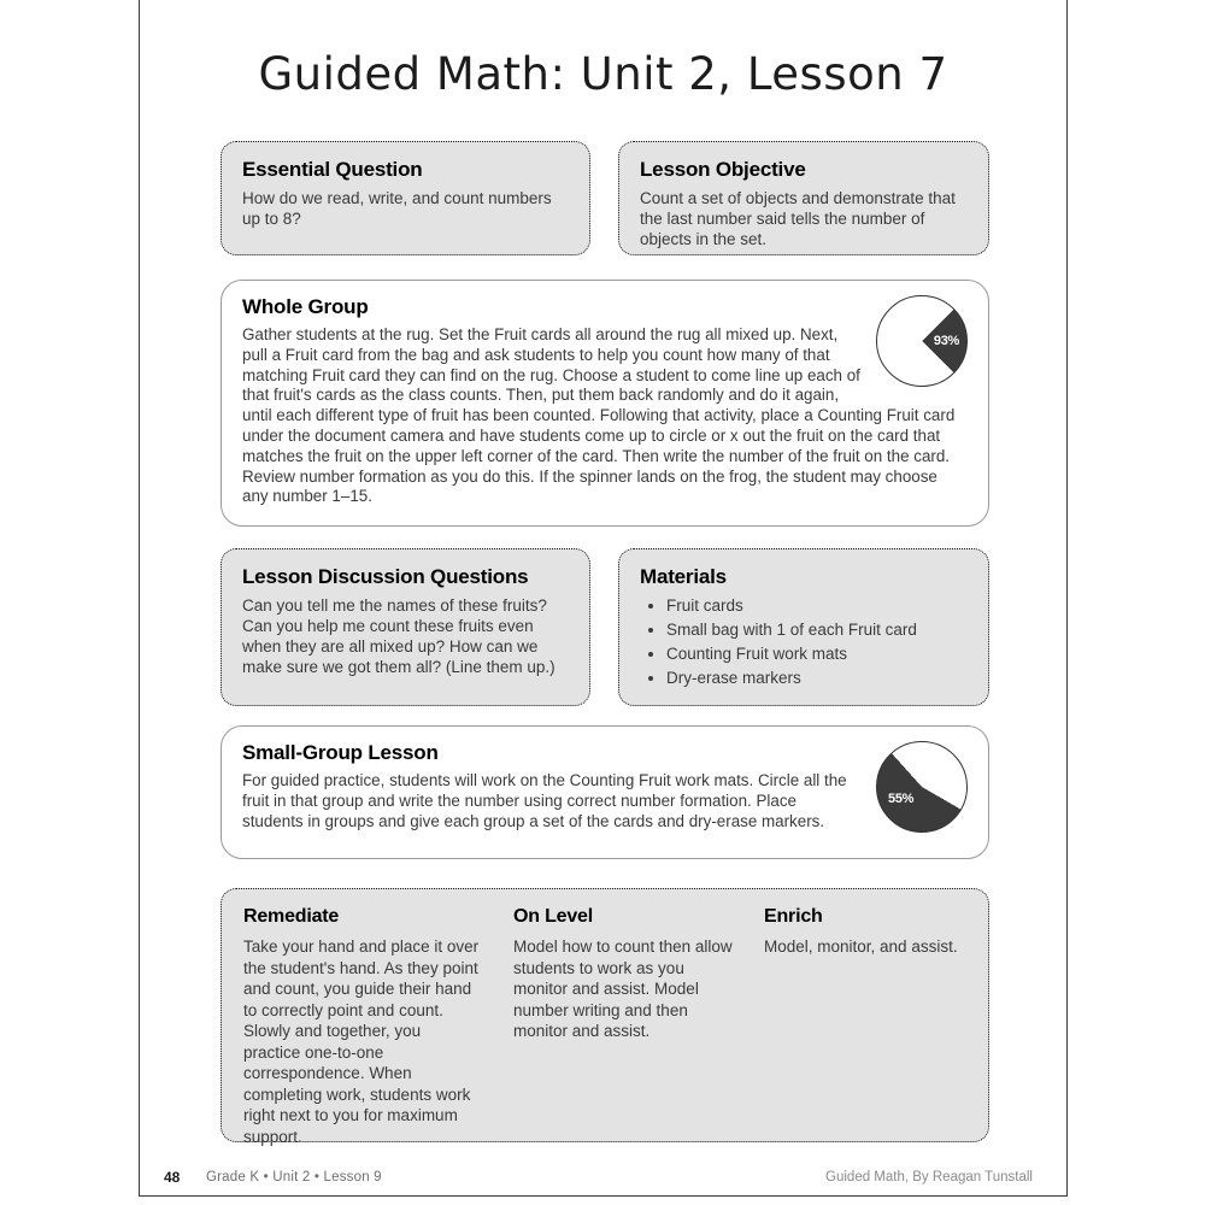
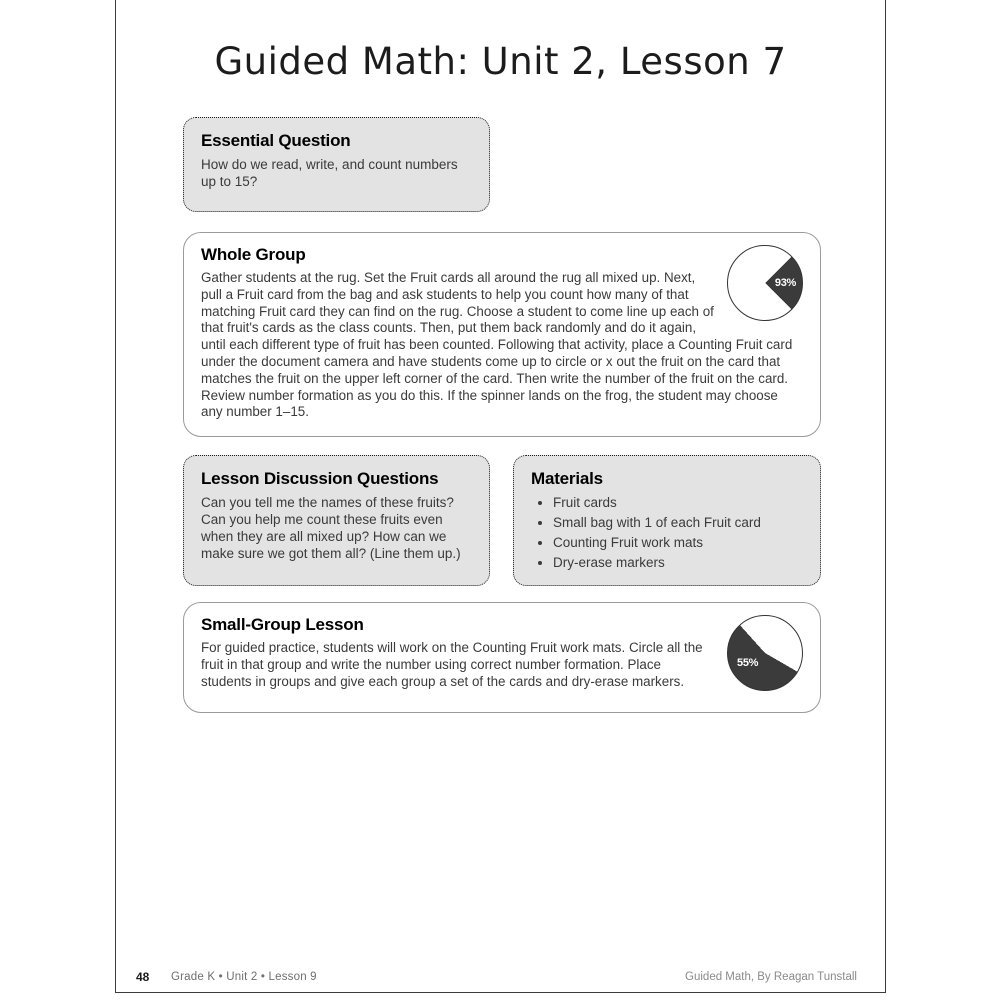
  Guided Math: Unit 2, Lesson 7
  Essential Question
- How do we read, write, and count numbers up to 8?
+ How do we read, write, and count numbers up to 15?
- Lesson Objective
- Count a set of objects and demonstrate that the last number said tells the number of objects in the set.
  93%
  Whole Group
  Gather students at the rug. Set the Fruit cards all around the rug all mixed up. Next, pull a Fruit card from the bag and ask students to help you count how many of that matching Fruit card they can find on the rug. Choose a student to come line up each of that fruit's cards as the class counts. Then, put them back randomly and do it again, until each different type of fruit has been counted. Following that activity, place a Counting Fruit card under the document camera and have students come up to circle or x out the fruit on the card that matches the fruit on the upper left corner of the card. Then write the number of the fruit on the card. Review number formation as you do this. If the spinner lands on the frog, the student may choose any number 1–15.
  Lesson Discussion Questions
  Can you tell me the names of these fruits? Can you help me count these fruits even when they are all mixed up? How can we make sure we got them all? (Line them up.)
  Materials
  Fruit cards
  Small bag with 1 of each Fruit card
  Counting Fruit work mats
  Dry-erase markers
  55%
  Small-Group Lesson
  For guided practice, students will work on the Counting Fruit work mats. Circle all the fruit in that group and write the number using correct number formation. Place students in groups and give each group a set of the cards and dry-erase markers.
- Remediate
- Take your hand and place it over the student's hand. As they point and count, you guide their hand to correctly point and count. Slowly and together, you practice one-to-one correspondence. When completing work, students work right next to you for maximum support.
- On Level
- Model how to count then allow students to work as you monitor and assist. Model number writing and then monitor and assist.
- Enrich
- Model, monitor, and assist.
  48
  Grade K • Unit 2 • Lesson 9
  Guided Math, By Reagan Tunstall
